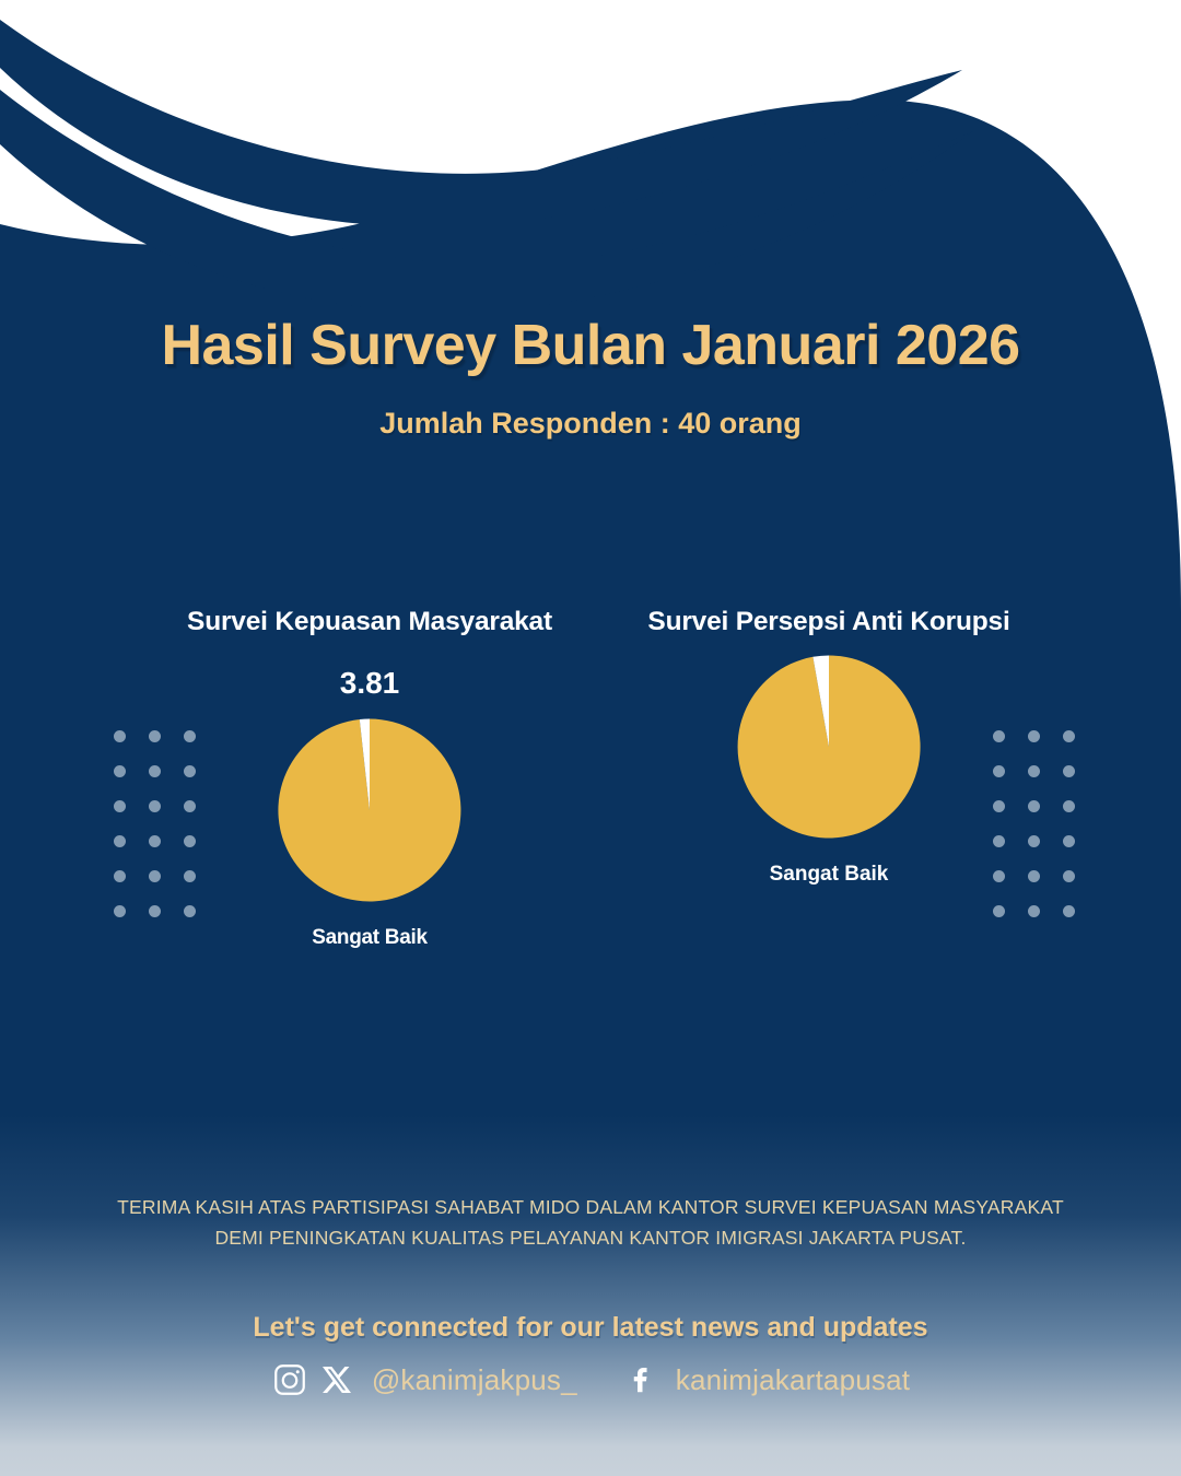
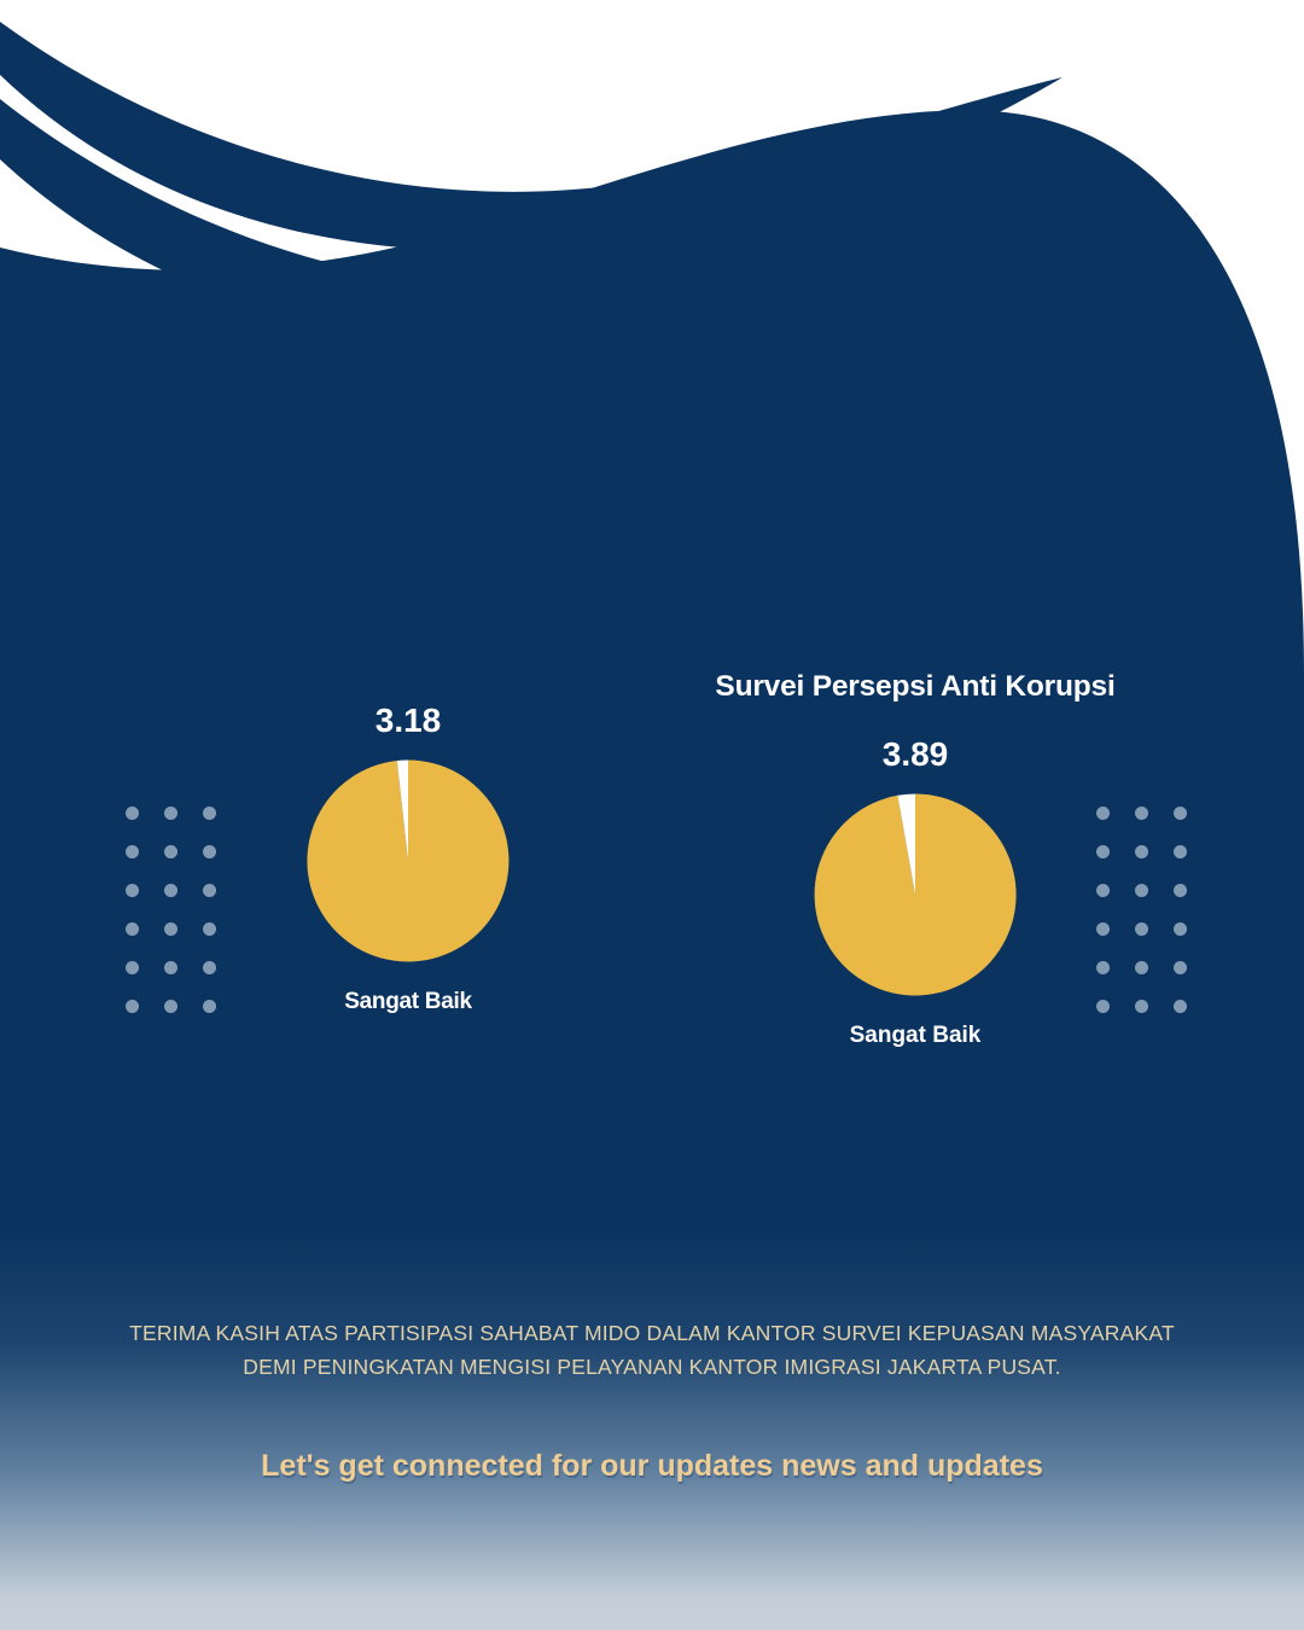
- Hasil Survey Bulan Januari 2026
- Jumlah Responden : 40 orang
- Survei Kepuasan Masyarakat
- 3.81
+ 3.18
  Sangat Baik
  Survei Persepsi Anti Korupsi
+ 3.89
  Sangat Baik
  TERIMA KASIH ATAS PARTISIPASI SAHABAT MIDO DALAM KANTOR SURVEI KEPUASAN MASYARAKAT
- DEMI PENINGKATAN KUALITAS PELAYANAN KANTOR IMIGRASI JAKARTA PUSAT.
+ DEMI PENINGKATAN MENGISI PELAYANAN KANTOR IMIGRASI JAKARTA PUSAT.
- Let's get connected for our latest news and updates
+ Let's get connected for our updates news and updates
- @kanimjakpus_
- kanimjakartapusat
